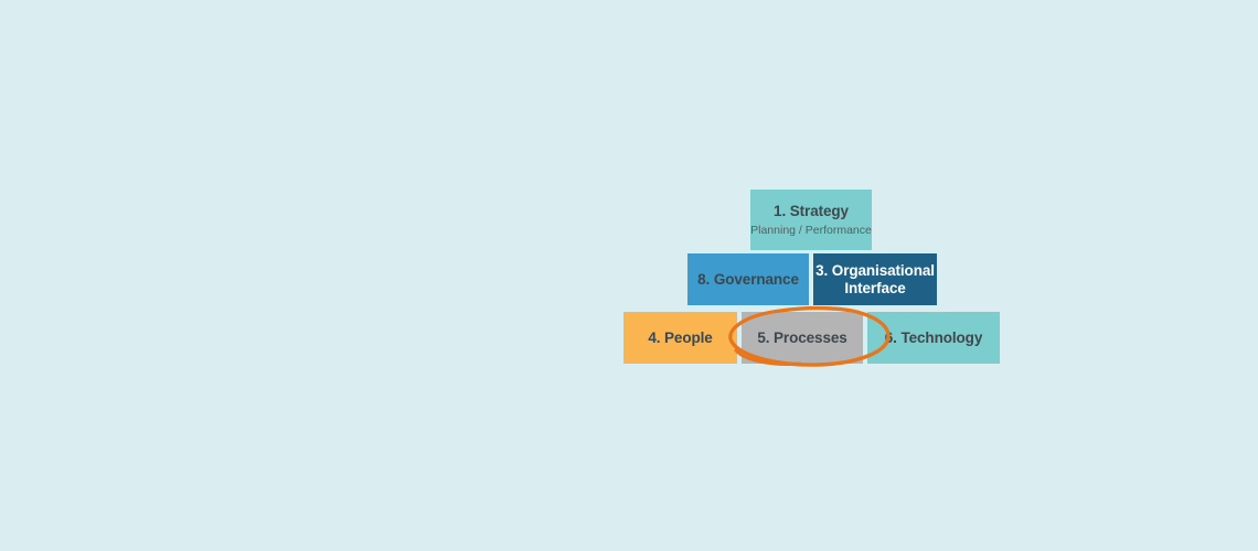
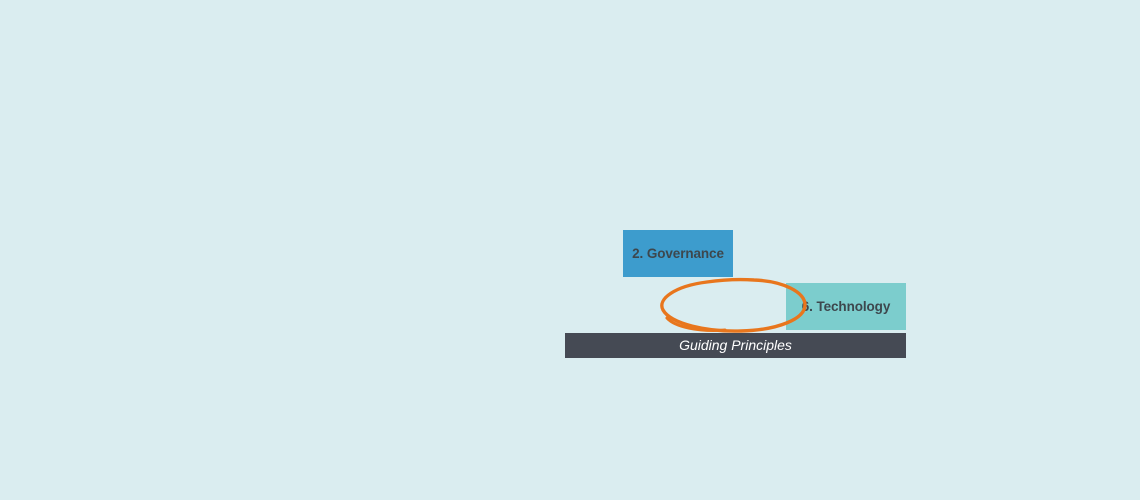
- 1. Strategy
- Planning / Performance
- 8. Governance
+ 2. Governance
- 3. Organisational Interface
- 4. People
- 5. Processes
  . Technology
+ Guiding Principles
